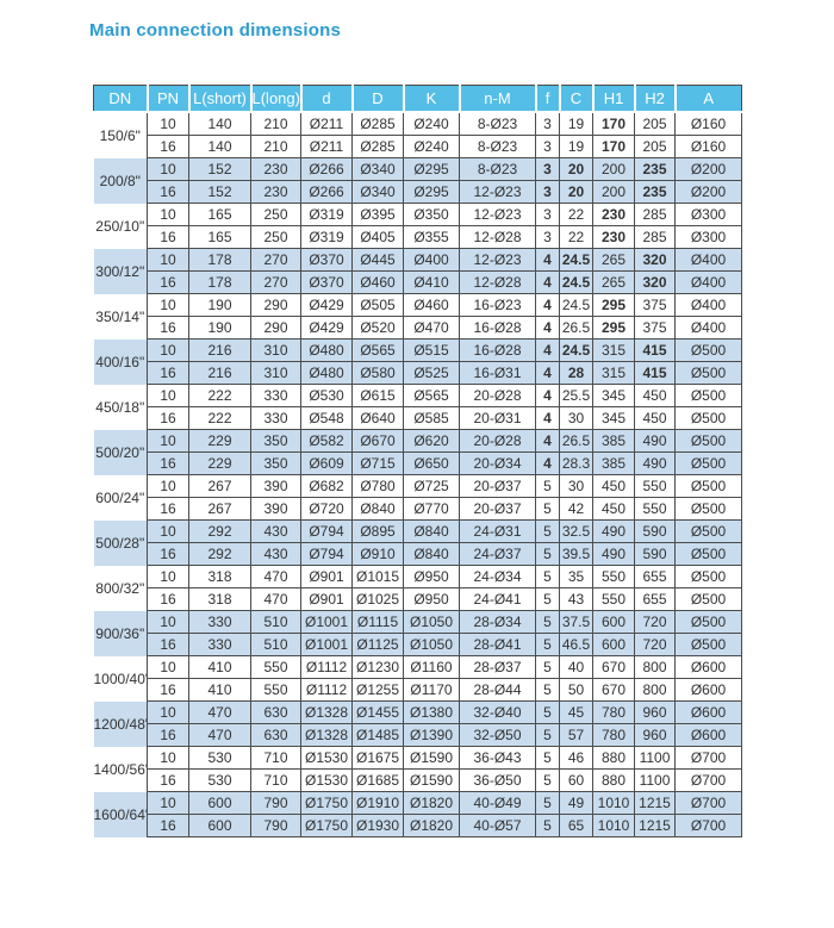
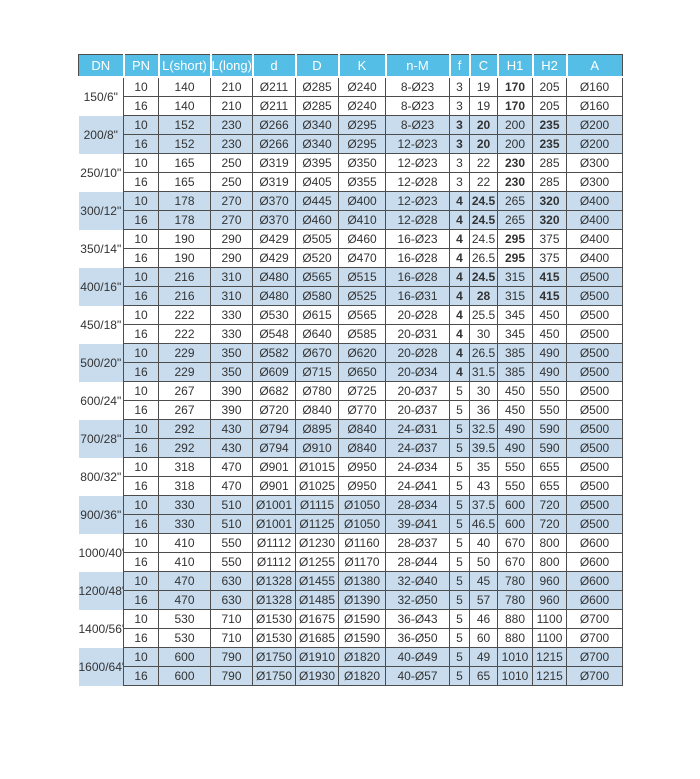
- Main connection dimensions
  DN	PN	L(short)	L(long)	d	D	K	n-M	f	C	H1	H2	A
  150/6"	10	140	210	Ø211	Ø285	Ø240	8-Ø23	3	19	170	205	Ø160
  16	140	210	Ø211	Ø285	Ø240	8-Ø23	3	19	170	205	Ø160
  200/8"	10	152	230	Ø266	Ø340	Ø295	8-Ø23	3	20	200	235	Ø200
  16	152	230	Ø266	Ø340	Ø295	12-Ø23	3	20	200	235	Ø200
  250/10"	10	165	250	Ø319	Ø395	Ø350	12-Ø23	3	22	230	285	Ø300
  16	165	250	Ø319	Ø405	Ø355	12-Ø28	3	22	230	285	Ø300
  300/12"	10	178	270	Ø370	Ø445	Ø400	12-Ø23	4	24.5	265	320	Ø400
  16	178	270	Ø370	Ø460	Ø410	12-Ø28	4	24.5	265	320	Ø400
  350/14"	10	190	290	Ø429	Ø505	Ø460	16-Ø23	4	24.5	295	375	Ø400
  16	190	290	Ø429	Ø520	Ø470	16-Ø28	4	26.5	295	375	Ø400
  400/16"	10	216	310	Ø480	Ø565	Ø515	16-Ø28	4	24.5	315	415	Ø500
  16	216	310	Ø480	Ø580	Ø525	16-Ø31	4	28	315	415	Ø500
  450/18"	10	222	330	Ø530	Ø615	Ø565	20-Ø28	4	25.5	345	450	Ø500
  16	222	330	Ø548	Ø640	Ø585	20-Ø31	4	30	345	450	Ø500
  500/20"	10	229	350	Ø582	Ø670	Ø620	20-Ø28	4	26.5	385	490	Ø500
- 16	229	350	Ø609	Ø715	Ø650	20-Ø34	4	28.3	385	490	Ø500
+ 16	229	350	Ø609	Ø715	Ø650	20-Ø34	4	31.5	385	490	Ø500
  600/24"	10	267	390	Ø682	Ø780	Ø725	20-Ø37	5	30	450	550	Ø500
- 16	267	390	Ø720	Ø840	Ø770	20-Ø37	5	42	450	550	Ø500
+ 16	267	390	Ø720	Ø840	Ø770	20-Ø37	5	36	450	550	Ø500
- 500/28"	10	292	430	Ø794	Ø895	Ø840	24-Ø31	5	32.5	490	590	Ø500
+ 700/28"	10	292	430	Ø794	Ø895	Ø840	24-Ø31	5	32.5	490	590	Ø500
  16	292	430	Ø794	Ø910	Ø840	24-Ø37	5	39.5	490	590	Ø500
  800/32"	10	318	470	Ø901	Ø1015	Ø950	24-Ø34	5	35	550	655	Ø500
  16	318	470	Ø901	Ø1025	Ø950	24-Ø41	5	43	550	655	Ø500
  900/36"	10	330	510	Ø1001	Ø1115	Ø1050	28-Ø34	5	37.5	600	720	Ø500
- 16	330	510	Ø1001	Ø1125	Ø1050	28-Ø41	5	46.5	600	720	Ø500
+ 16	330	510	Ø1001	Ø1125	Ø1050	39-Ø41	5	46.5	600	720	Ø500
  1000/40	10	410	550	Ø1112	Ø1230	Ø1160	28-Ø37	5	40	670	800	Ø600
  16	410	550	Ø1112	Ø1255	Ø1170	28-Ø44	5	50	670	800	Ø600
  1200/48	10	470	630	Ø1328	Ø1455	Ø1380	32-Ø40	5	45	780	960	Ø600
  16	470	630	Ø1328	Ø1485	Ø1390	32-Ø50	5	57	780	960	Ø600
  1400/56	10	530	710	Ø1530	Ø1675	Ø1590	36-Ø43	5	46	880	1100	Ø700
  16	530	710	Ø1530	Ø1685	Ø1590	36-Ø50	5	60	880	1100	Ø700
  1600/64	10	600	790	Ø1750	Ø1910	Ø1820	40-Ø49	5	49	1010	1215	Ø700
  16	600	790	Ø1750	Ø1930	Ø1820	40-Ø57	5	65	1010	1215	Ø700
